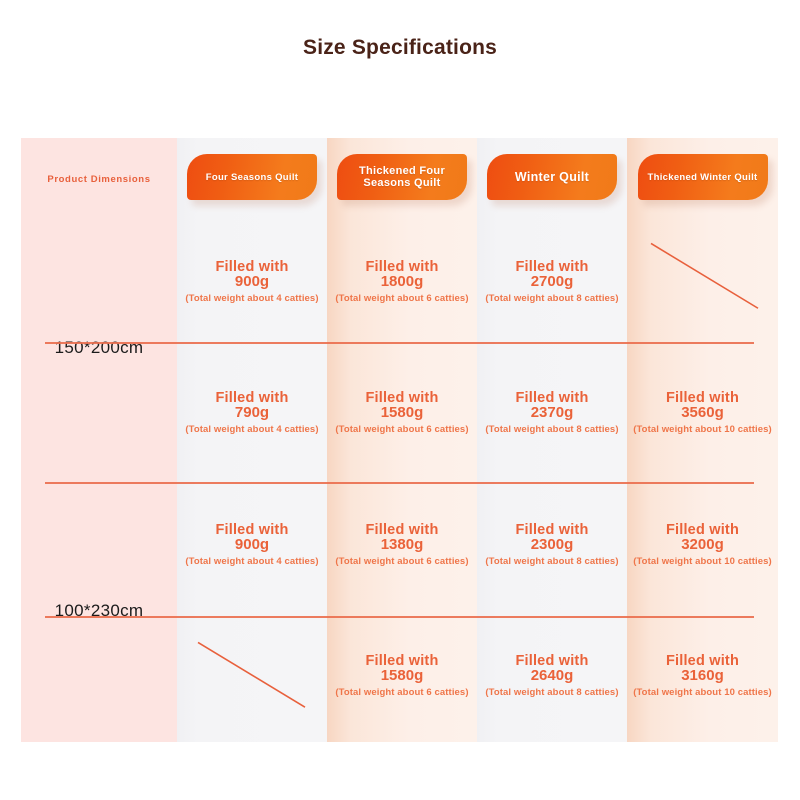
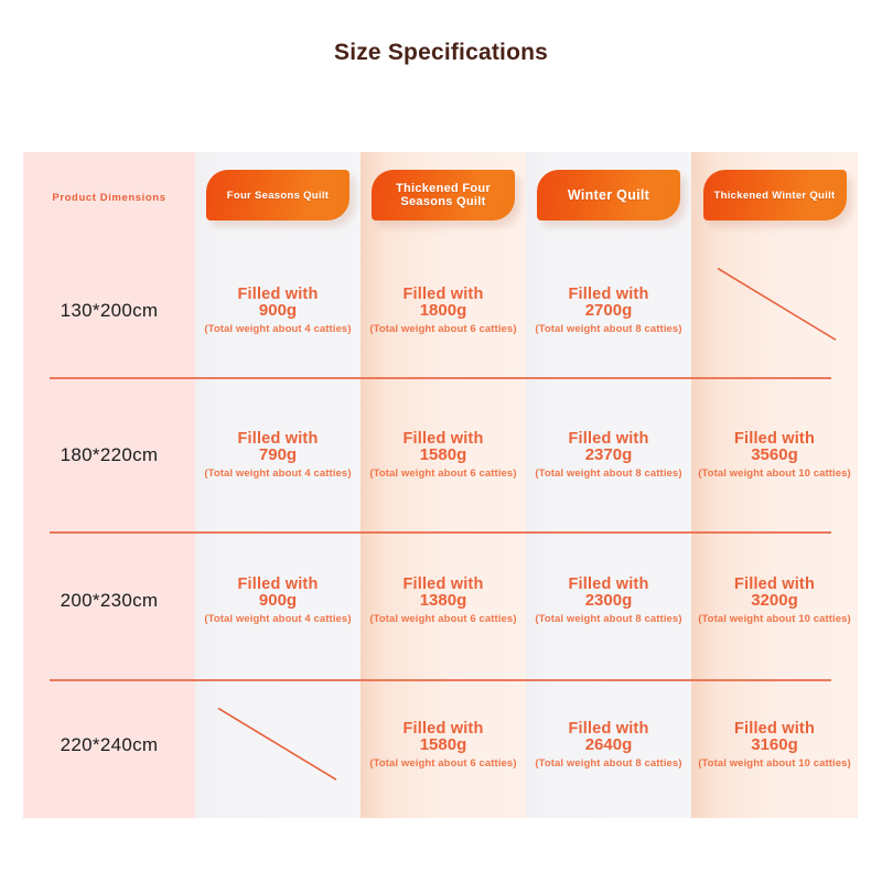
  Size Specifications
  Product Dimensions
- 150*200cm
+ 130*200cm
+ 180*220cm
- 100*230cm
+ 200*230cm
+ 220*240cm
  Four Seasons Quilt
  Filled with
  900g
  (Total weight about 4 catties)
  Filled with
  790g
  (Total weight about 4 catties)
  Filled with
  900g
  (Total weight about 4 catties)
  Thickened Four Seasons Quilt
  Filled with
  1800g
  (Total weight about 6 catties)
  Filled with
  1580g
  (Total weight about 6 catties)
  Filled with
  1380g
  (Total weight about 6 catties)
  Filled with
  1580g
  (Total weight about 6 catties)
  Winter Quilt
  Filled with
  2700g
  (Total weight about 8 catties)
  Filled with
  2370g
  (Total weight about 8 catties)
  Filled with
  2300g
  (Total weight about 8 catties)
  Filled with
  2640g
  (Total weight about 8 catties)
  Thickened Winter Quilt
  Filled with
  3560g
  (Total weight about 10 catties)
  Filled with
  3200g
  (Total weight about 10 catties)
  Filled with
  3160g
  (Total weight about 10 catties)
